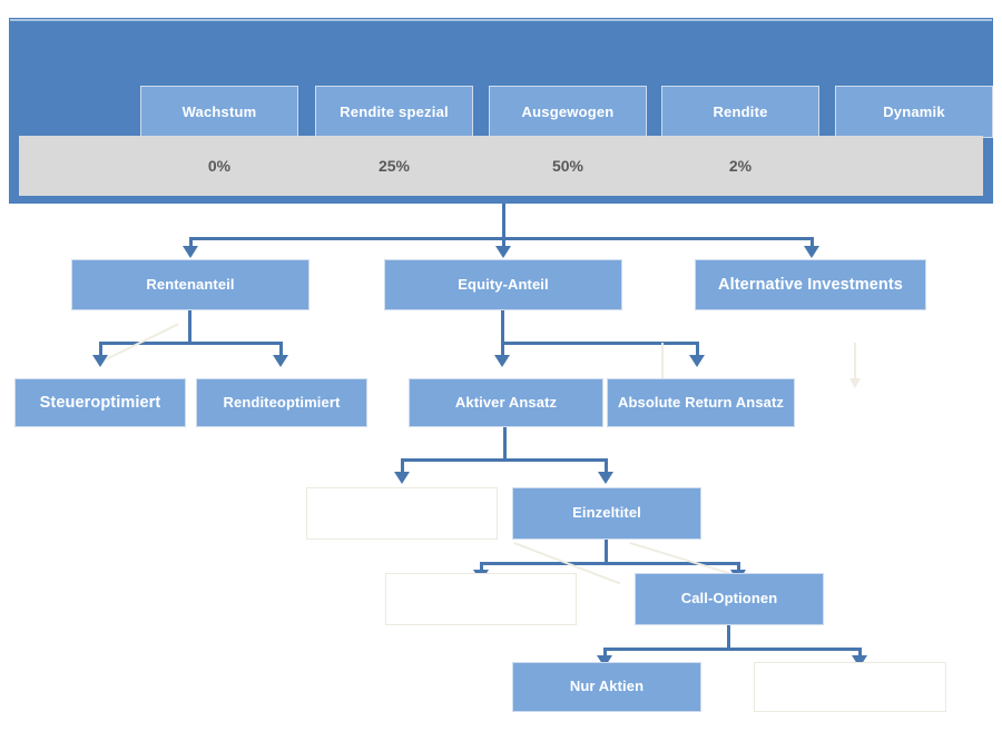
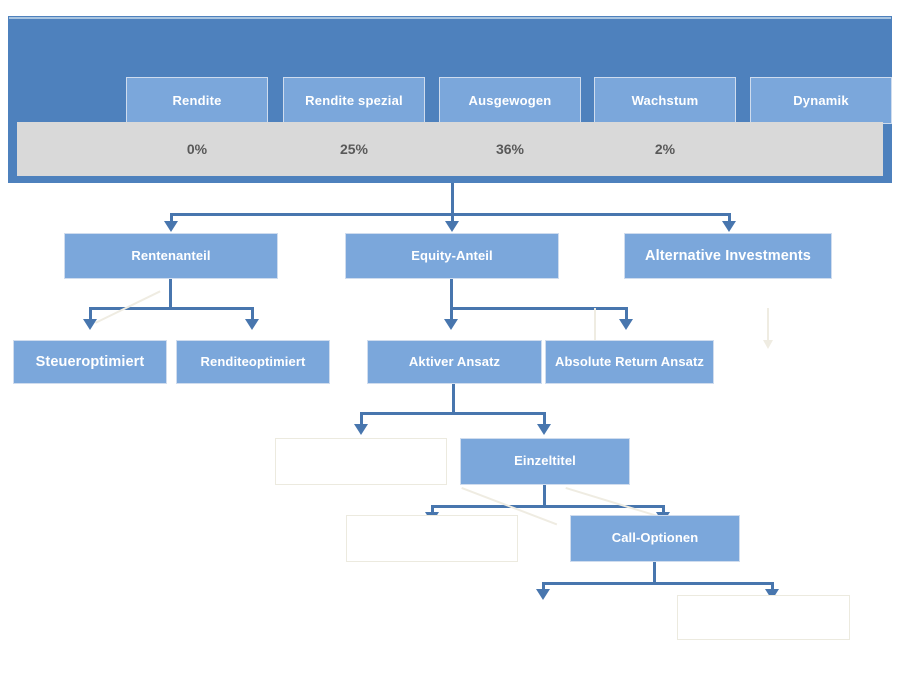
- Wachstum
+ Rendite
  Rendite spezial
  Ausgewogen
- Rendite
+ Wachstum
  Dynamik
  0%
  25%
- 50%
+ 36%
  2%
  Rentenanteil
  Equity-Anteil
  Alternative Investments
  Steueroptimiert
  Renditeoptimiert
  Aktiver Ansatz
  Absolute Return Ansatz
  Einzeltitel
  Call-Optionen
- Nur Aktien
